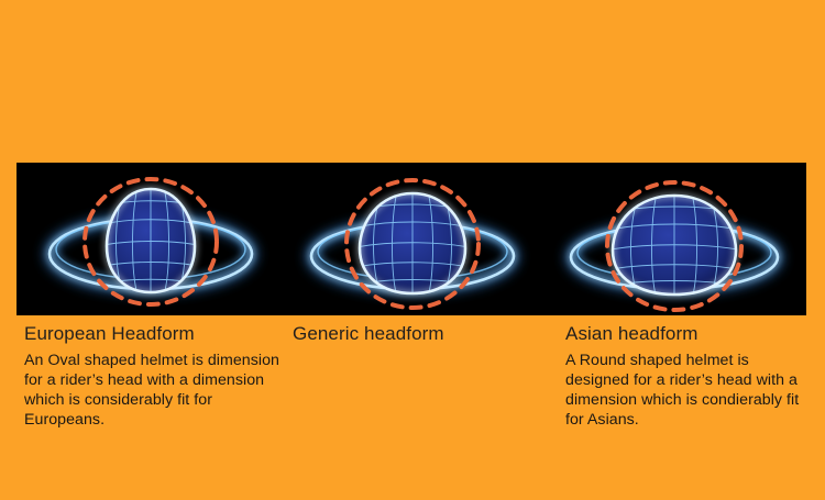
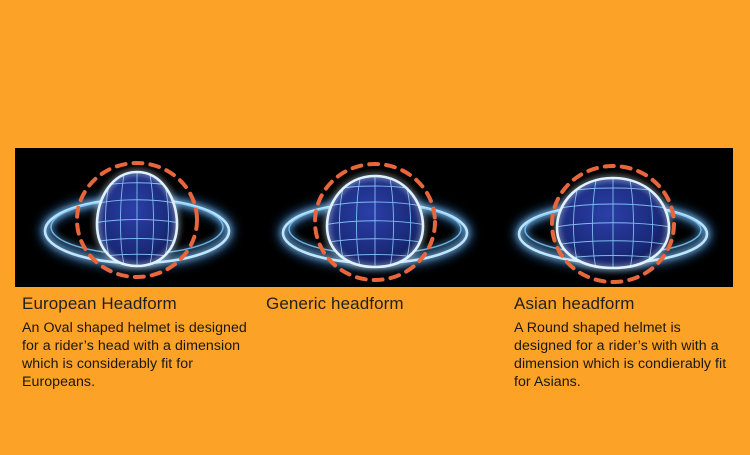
  European Headform
- An Oval shaped helmet is dimension for a rider’s head with a dimension which is considerably fit for Europeans.
+ An Oval shaped helmet is designed for a rider’s head with a dimension which is considerably fit for Europeans.
  Generic headform
  Asian headform
- A Round shaped helmet is designed for a rider’s head with a dimension which is condierably fit for Asians.
+ A Round shaped helmet is designed for a rider’s with with a dimension which is condierably fit for Asians.
